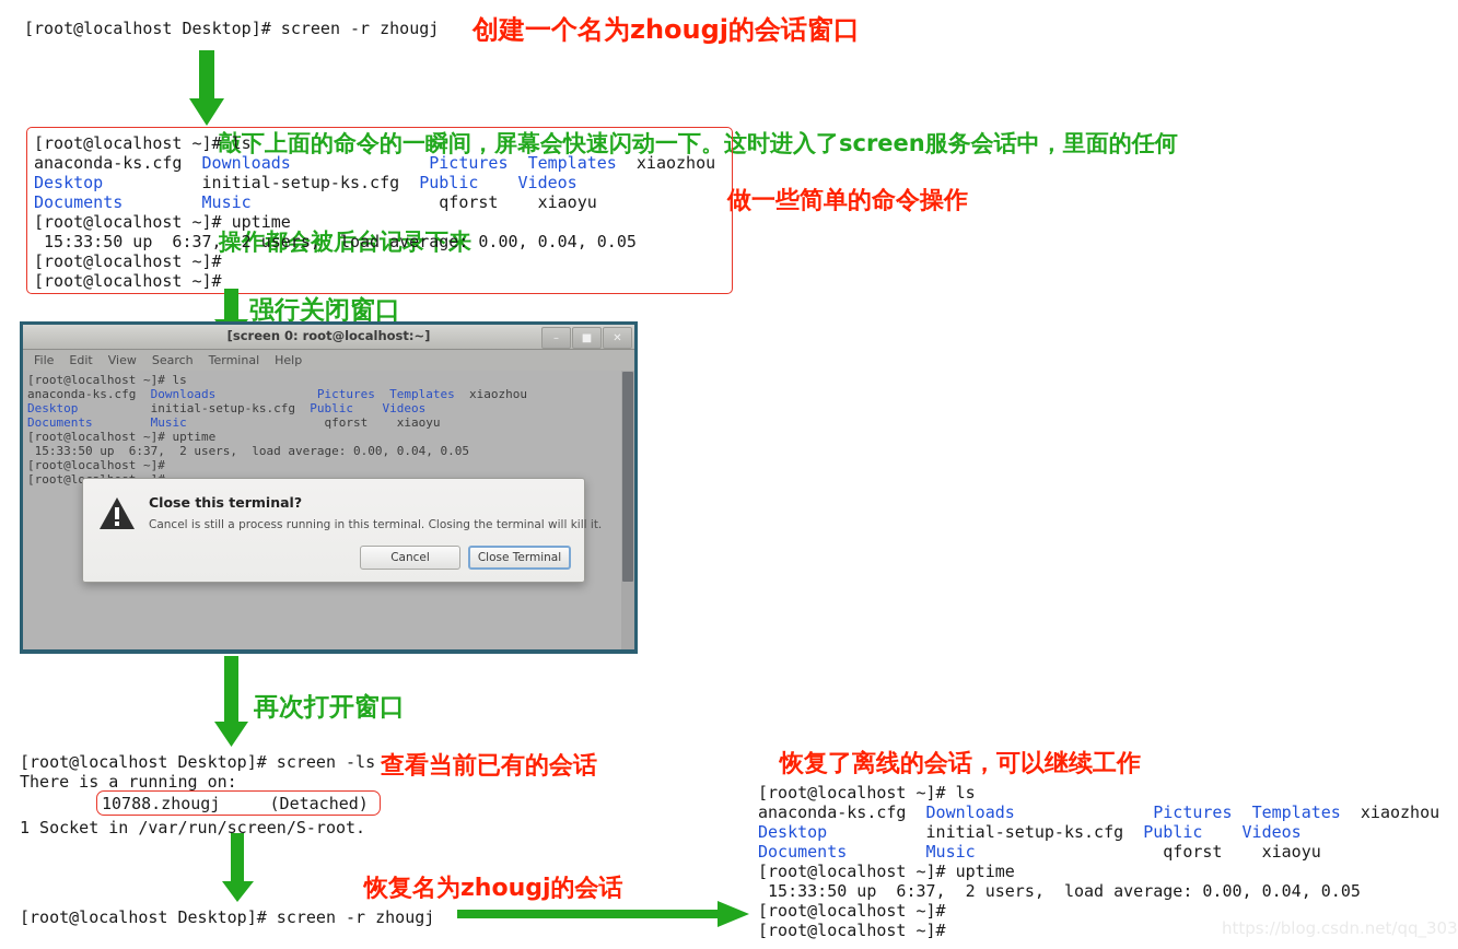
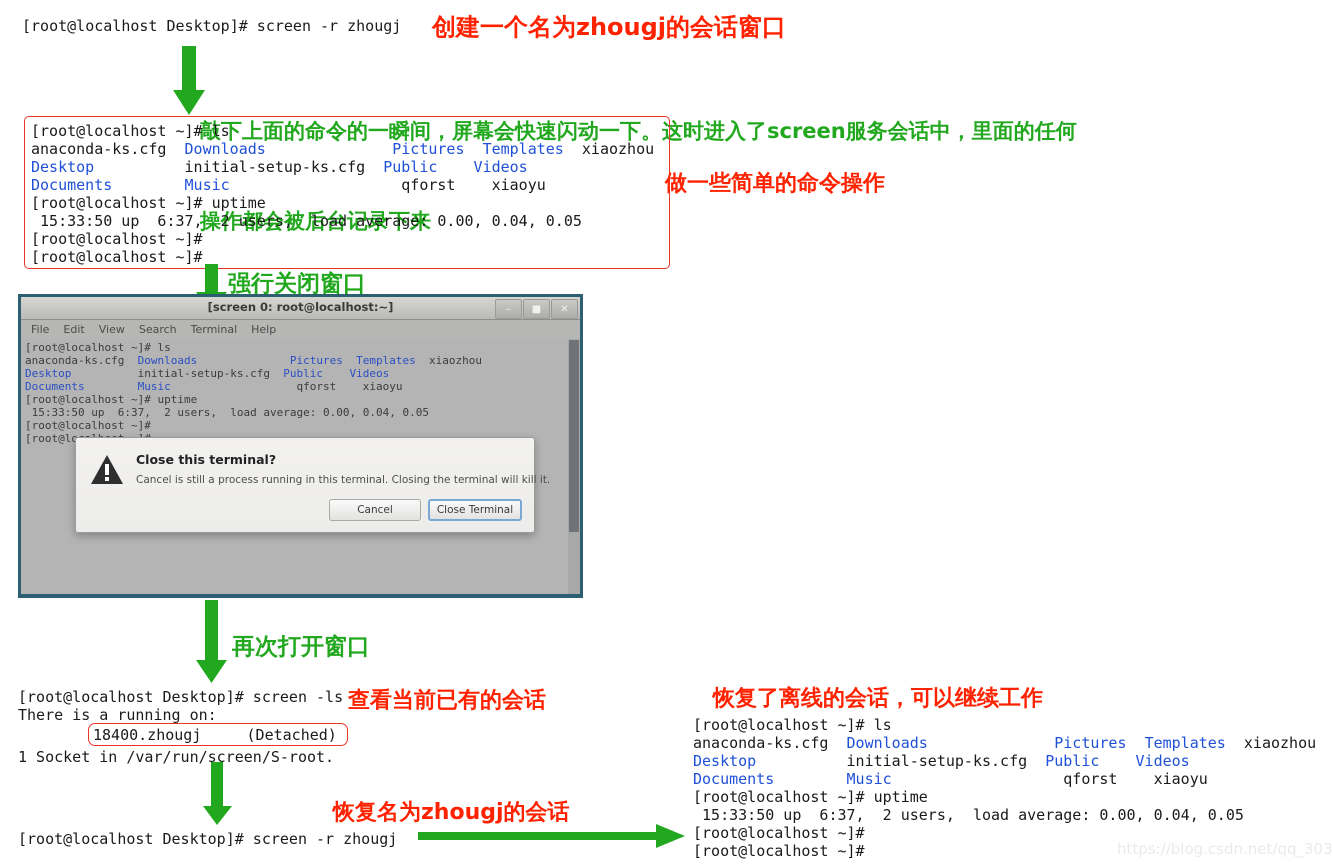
  [root@localhost Desktop]# screen -r zhougj
  创建一个名为zhougj的会话窗口
  敲下上面的命令的一瞬间，屏幕会快速闪动一下。这时进入了screen服务会话中，里面的任何
  操作都会被后台记录下来
  [root@localhost ~]# ls
  anaconda-ks.cfg Downloads Pictures Templates xiaozhou
  Desktop initial-setup-ks.cfg Public Videos
  Documents Music qforst xiaoyu
  [root@localhost ~]# uptime
  15:33:50 up 6:37, 2 users, load average: 0.00, 0.04, 0.05
  [root@localhost ~]#
  [root@localhost ~]#
  做一些简单的命令操作
  强行关闭窗口
  [screen 0: root@localhost:~]
  –
  ■
  ✕
  File
  Edit
  View
  Search
  Terminal
  Help
  [root@localhost ~]# ls
  anaconda-ks.cfg Downloads Pictures Templates xiaozhou
  Desktop initial-setup-ks.cfg Public Videos
  Documents Music qforst xiaoyu
  [root@localhost ~]# uptime
  15:33:50 up 6:37, 2 users, load average: 0.00, 0.04, 0.05
  [root@localhost ~]#
  Close this terminal?
  Cancel is still a process running in this terminal. Closing the terminal will kill it.
  Cancel
  Close Terminal
  再次打开窗口
  [root@localhost Desktop]# screen -ls
  There is a running on:
- 10788.zhougj (Detached)
+ 18400.zhougj (Detached)
  1 Socket in /var/run/screen/S-root.
  查看当前已有的会话
  恢复名为zhougj的会话
  [root@localhost Desktop]# screen -r zhougj
  恢复了离线的会话，可以继续工作
  [root@localhost ~]# ls
  anaconda-ks.cfg Downloads Pictures Templates xiaozhou
  Desktop initial-setup-ks.cfg Public Videos
  Documents Music qforst xiaoyu
  [root@localhost ~]# uptime
  15:33:50 up 6:37, 2 users, load average: 0.00, 0.04, 0.05
  [root@localhost ~]#
  [root@localhost ~]#
